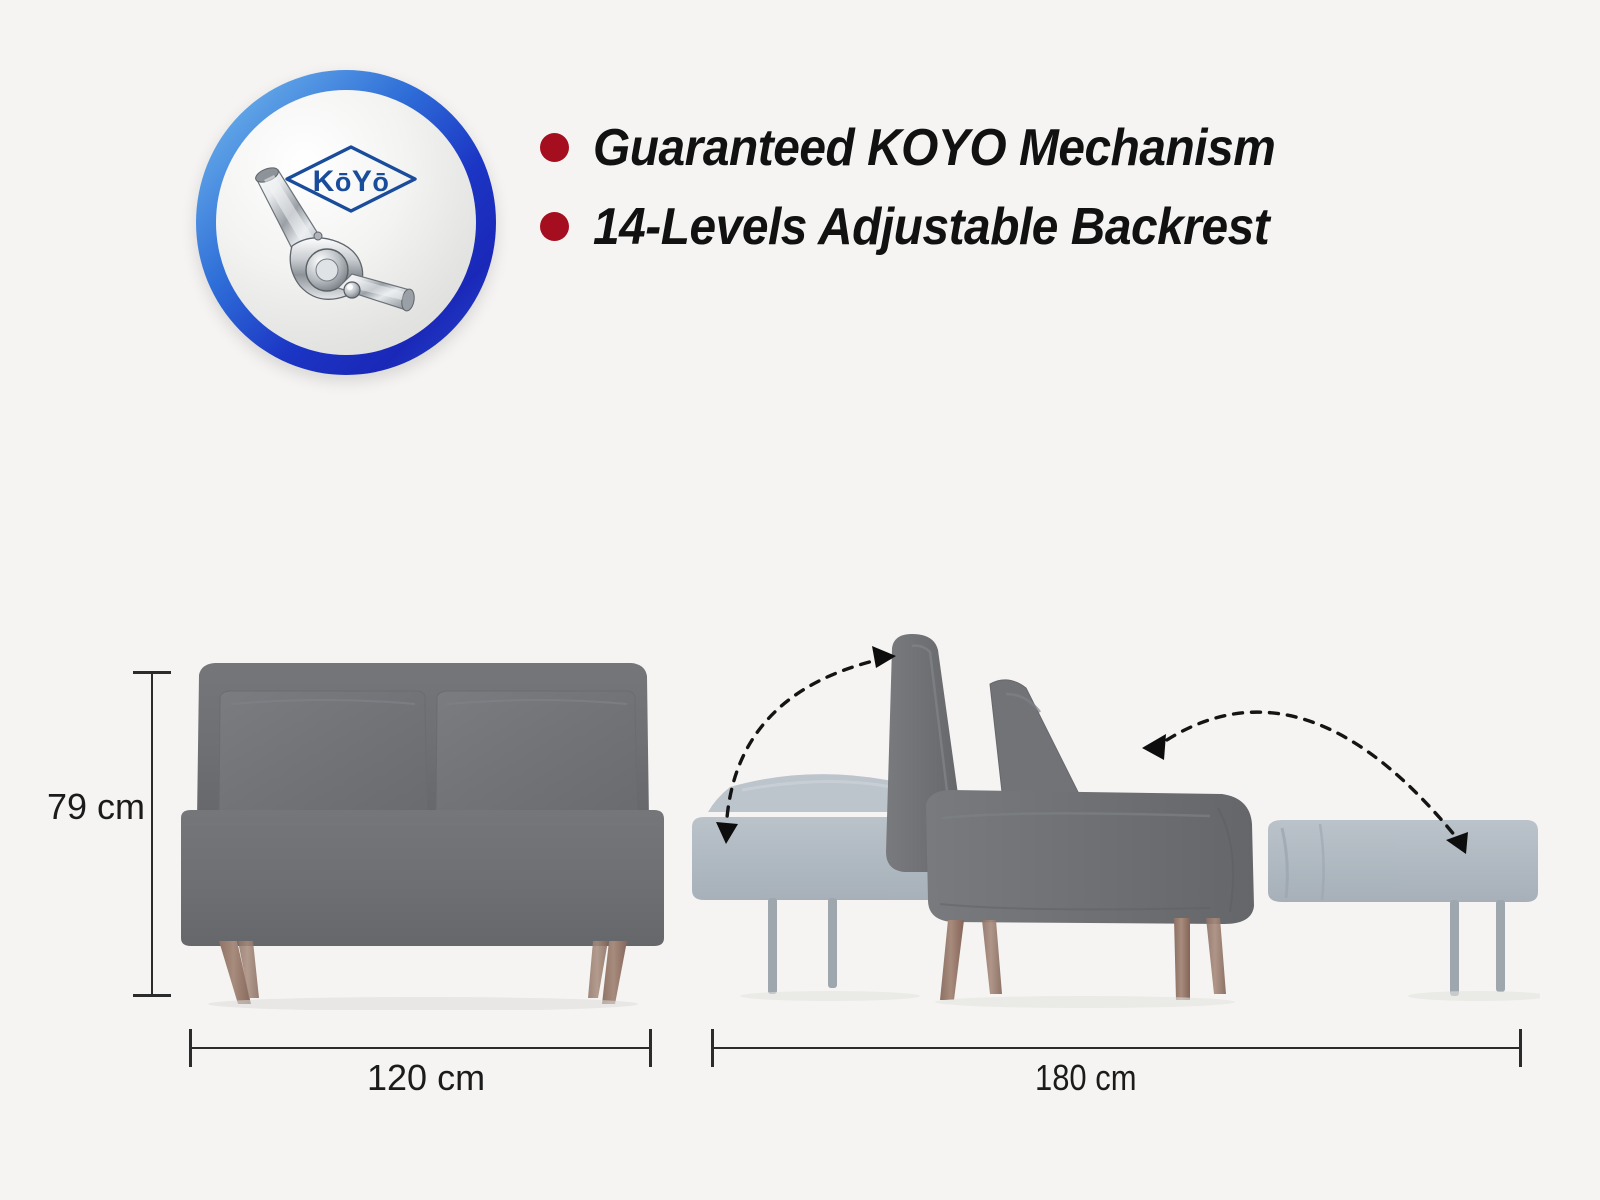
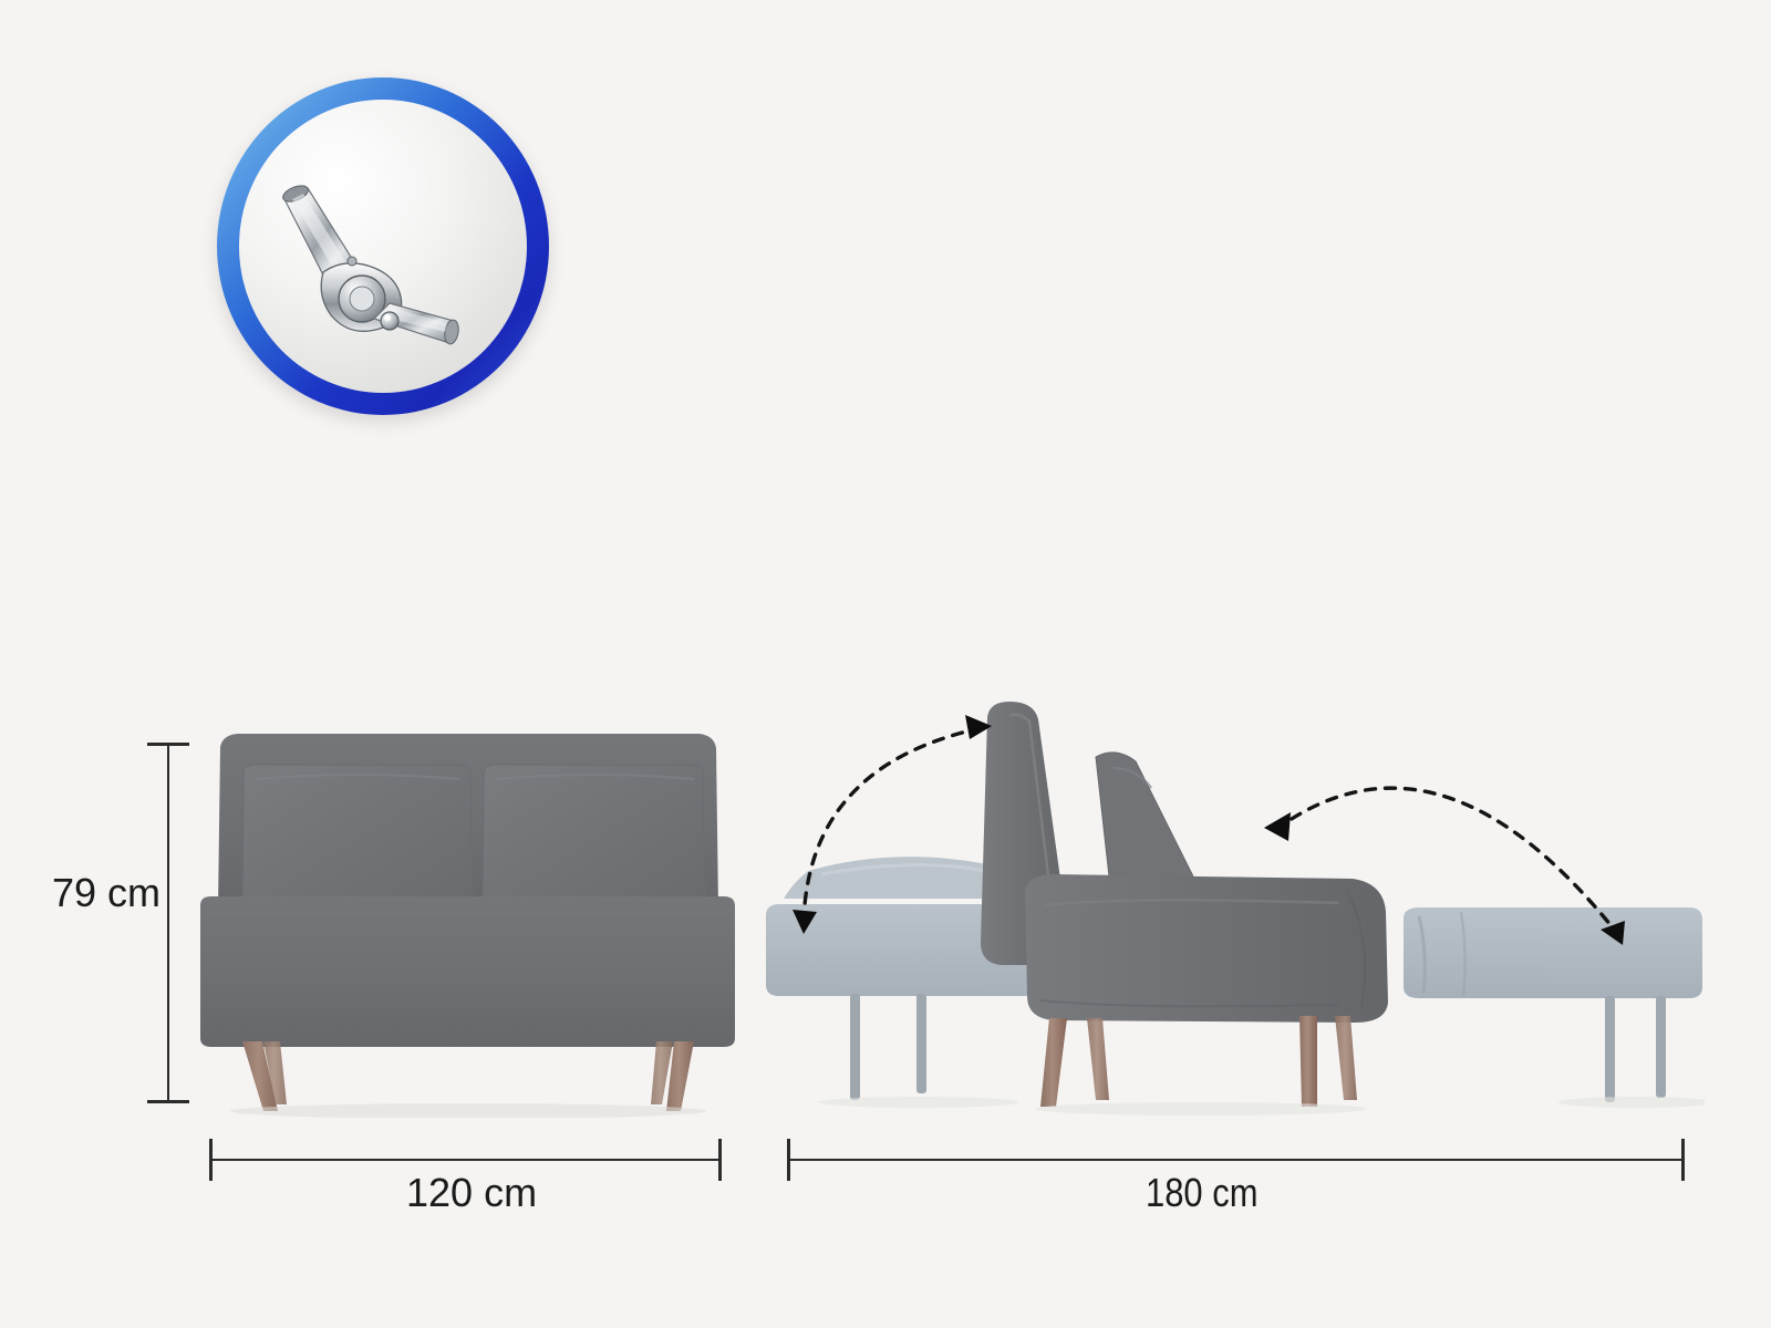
- KōYō
- Guaranteed KOYO Mechanism
- 14-Levels Adjustable Backrest
  79 cm
  120 cm
  180 cm
